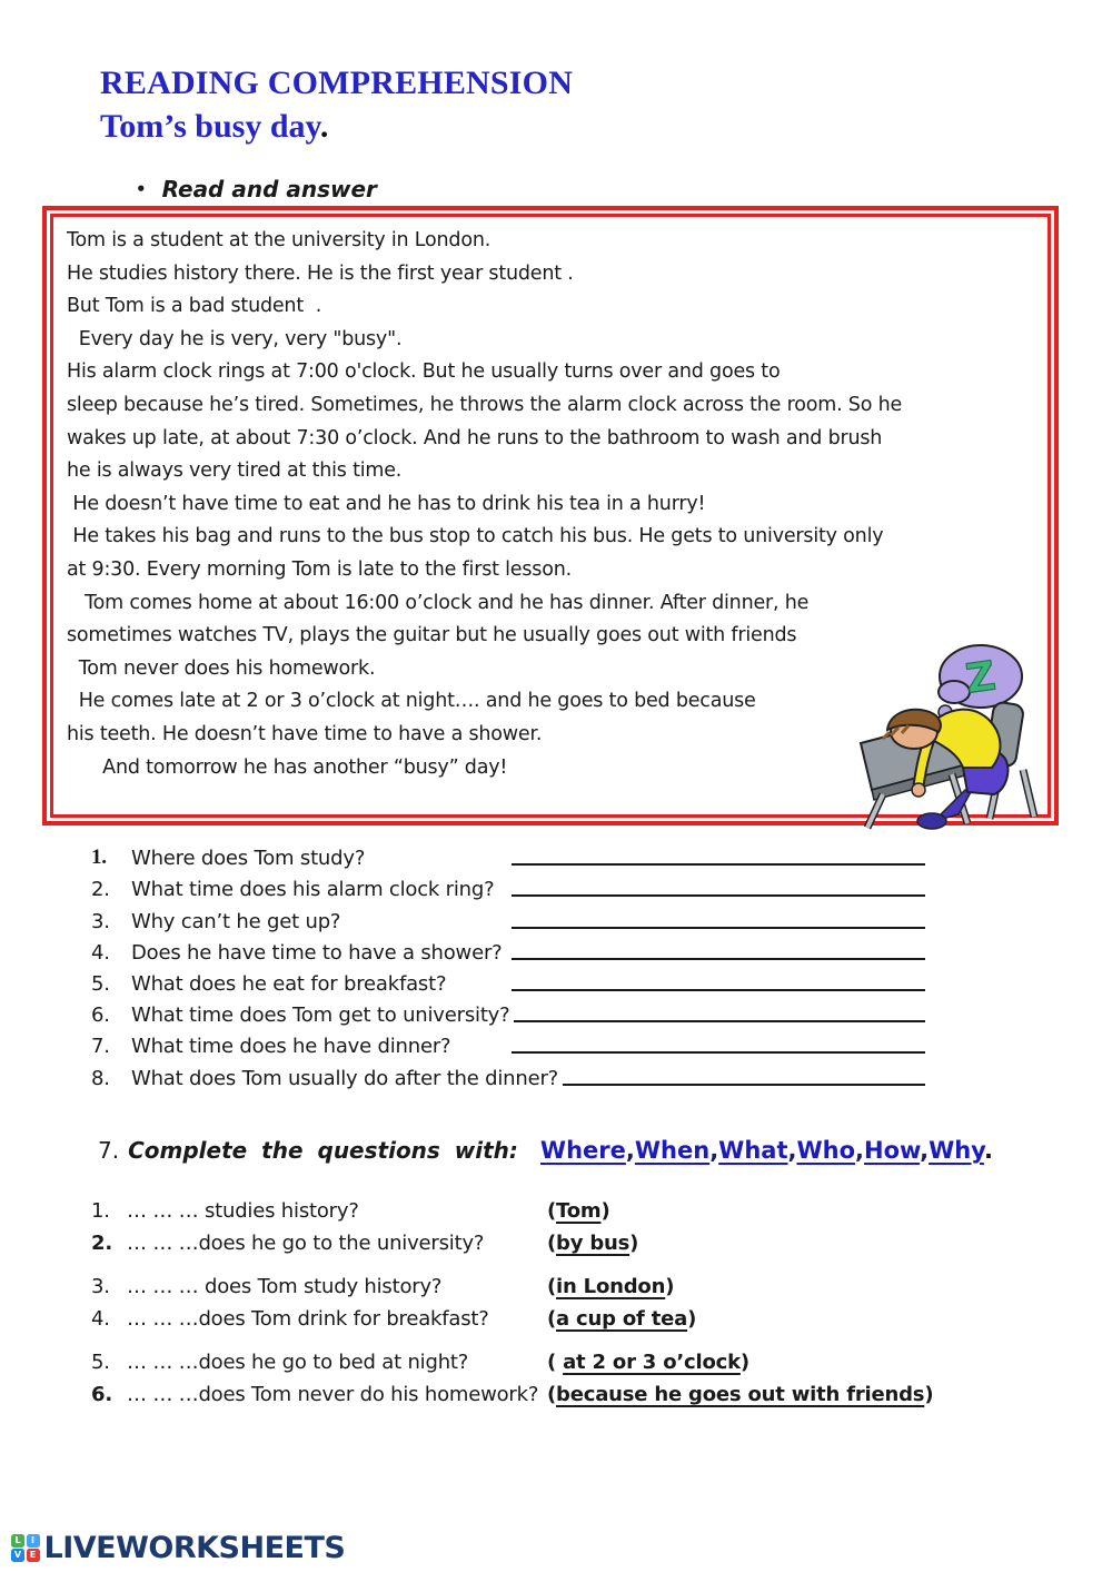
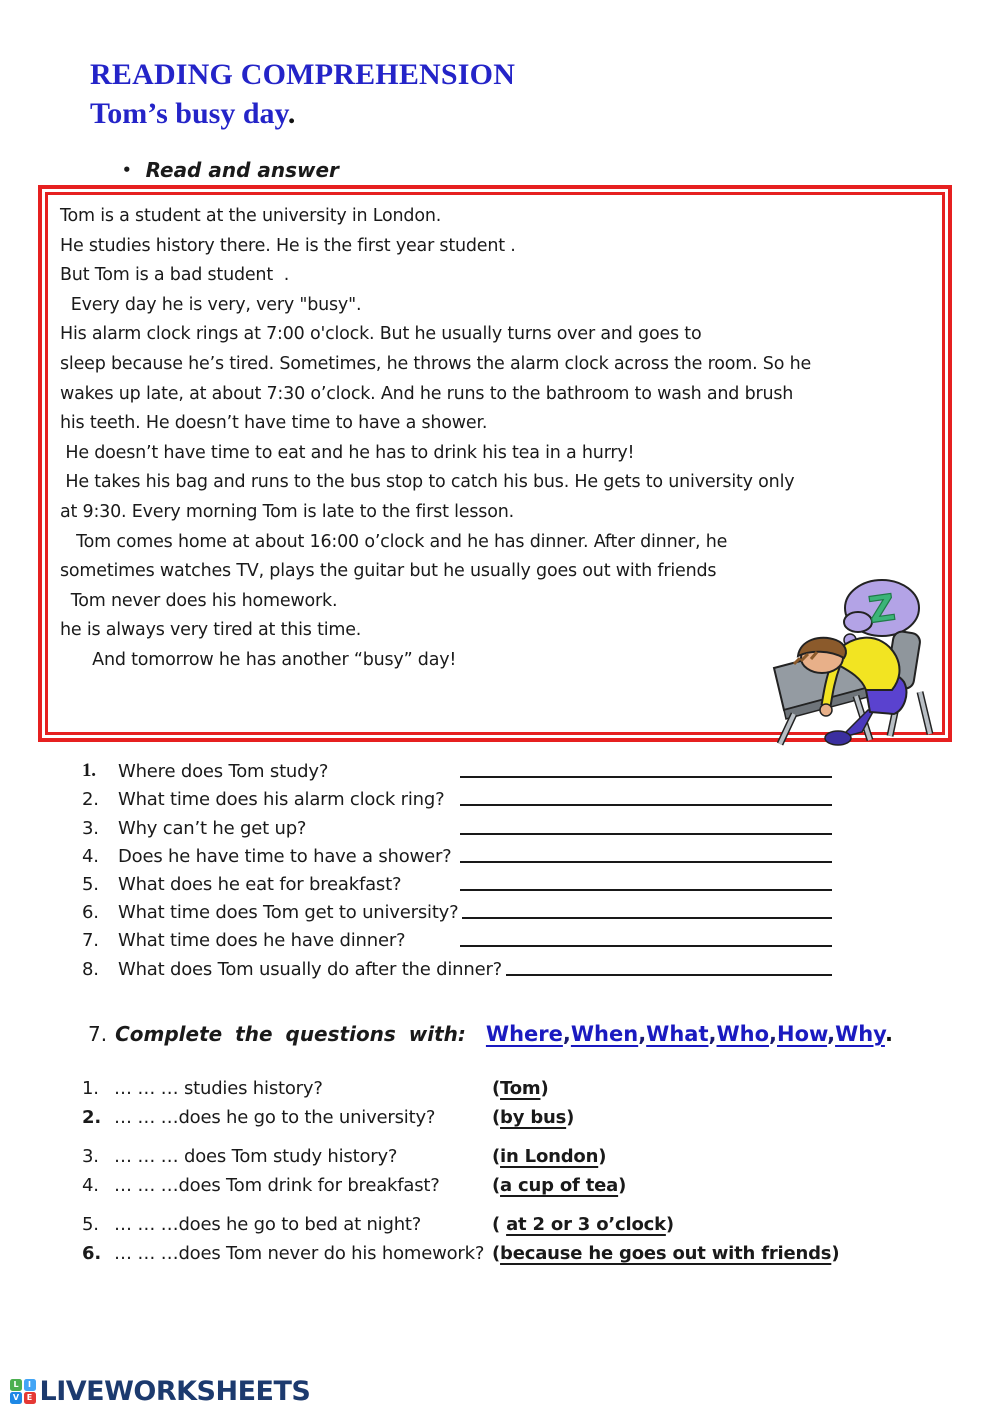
  READING COMPREHENSION
  Tom’s busy day.
  •
  Read and answer
  Tom is a student at the university in London.
  He studies history there. He is the first year student .
  But Tom is a bad student .
  Every day he is very, very "busy".
  His alarm clock rings at 7:00 o'clock. But he usually turns over and goes to
  sleep because he’s tired. Sometimes, he throws the alarm clock across the room. So he
  wakes up late, at about 7:30 o’clock. And he runs to the bathroom to wash and brush
- he is always very tired at this time.
+ his teeth. He doesn’t have time to have a shower.
  He doesn’t have time to eat and he has to drink his tea in a hurry!
  He takes his bag and runs to the bus stop to catch his bus. He gets to university only
  at 9:30. Every morning Tom is late to the first lesson.
  Tom comes home at about 16:00 o’clock and he has dinner. After dinner, he
  sometimes watches TV, plays the guitar but he usually goes out with friends
  Tom never does his homework.
- He comes late at 2 or 3 o’clock at night…. and he goes to bed because
- his teeth. He doesn’t have time to have a shower.
+ he is always very tired at this time.
  And tomorrow he has another “busy” day!
  1.
  Where does Tom study?
  2.
  What time does his alarm clock ring?
  3.
  Why can’t he get up?
  4.
  Does he have time to have a shower?
  5.
  What does he eat for breakfast?
  6.
  What time does Tom get to university?
  7.
  What time does he have dinner?
  8.
  What does Tom usually do after the dinner?
  7.
  Complete the questions with:
  Where,When,What,Who,How,Why.
  1.
  … … … studies history?
  (Tom)
  2.
  … … …does he go to the university?
  (by bus)
  3.
  … … … does Tom study history?
  (in London)
  4.
  … … …does Tom drink for breakfast?
  (a cup of tea)
  5.
  … … …does he go to bed at night?
  ( at 2 or 3 o’clock)
  6.
  … … …does Tom never do his homework?
  (because he goes out with friends)
  L
  I
  V
  E
  LIVEWORKSHEETS
